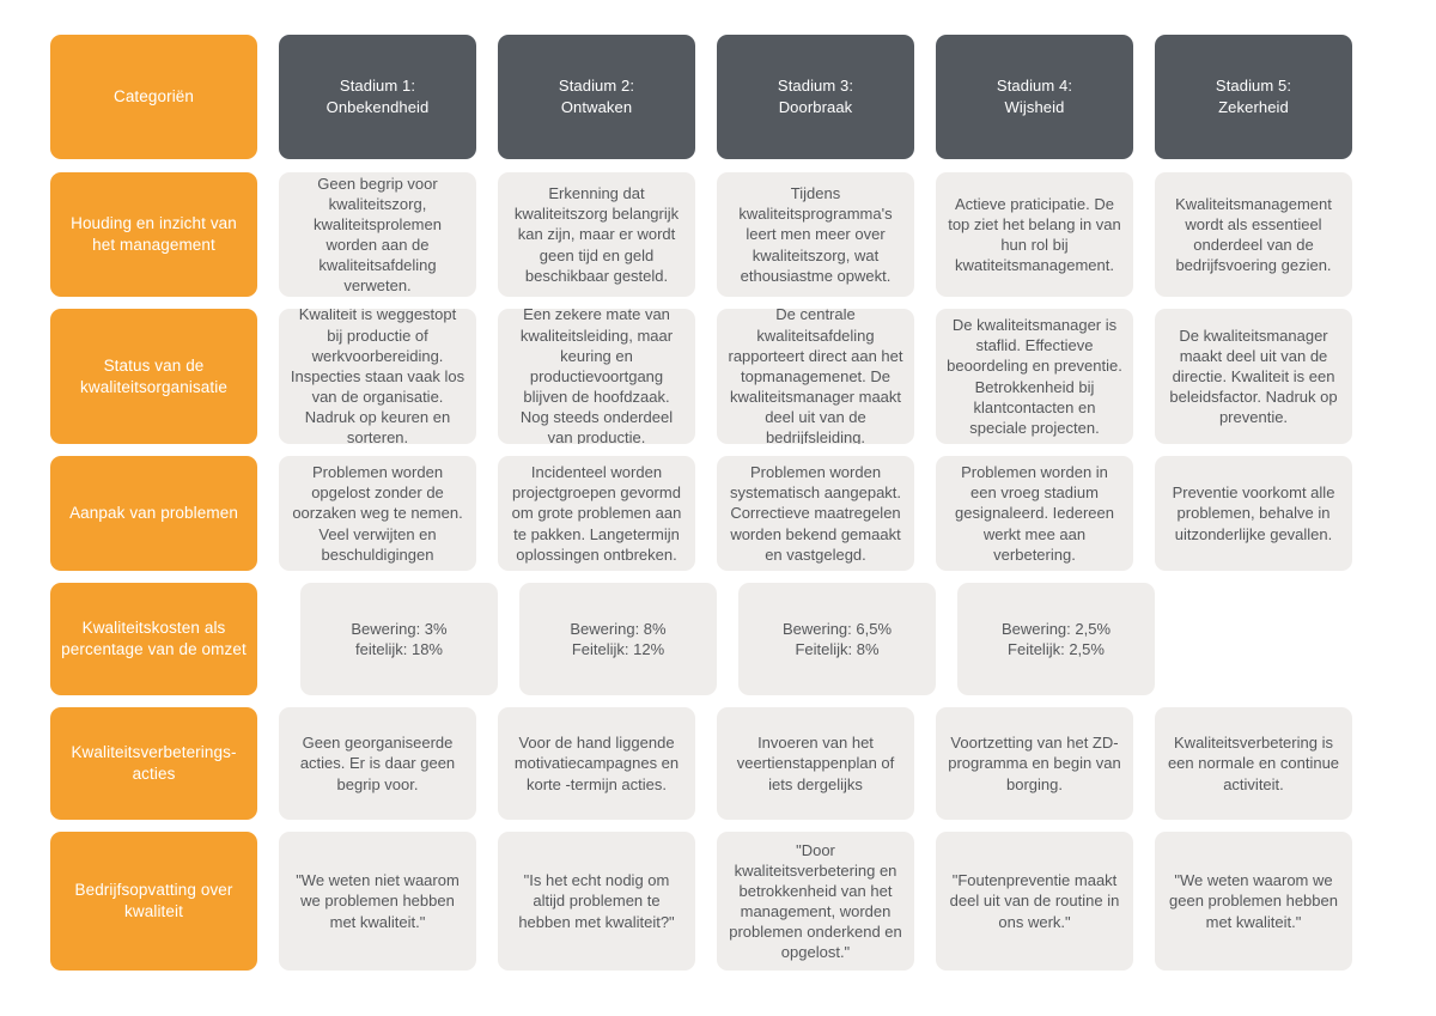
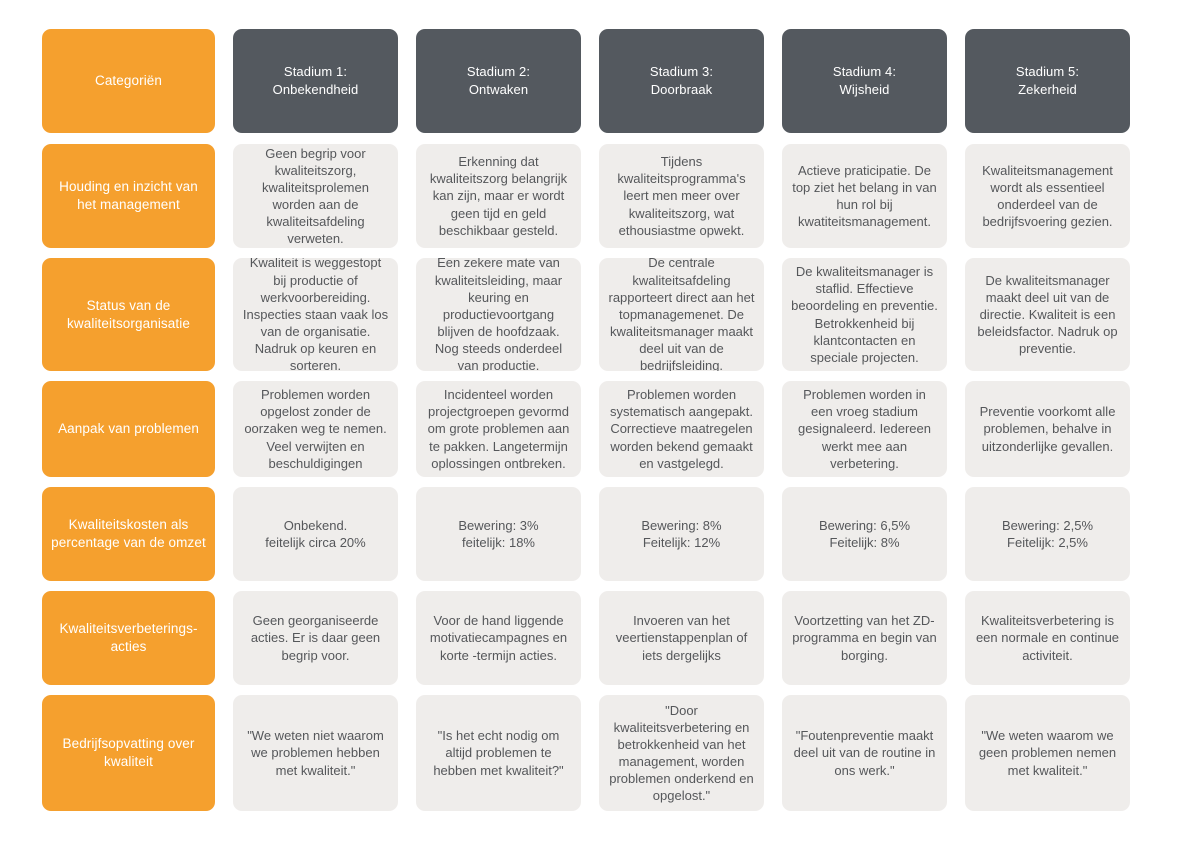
  Categoriën
  Stadium 1:
  Onbekendheid
  Stadium 2:
  Ontwaken
  Stadium 3:
  Doorbraak
  Stadium 4:
  Wijsheid
  Stadium 5:
  Zekerheid
  Houding en inzicht van het management
  Geen begrip voor kwaliteitszorg, kwaliteitsprolemen worden aan de kwaliteitsafdeling verweten.
  Erkenning dat kwaliteitszorg belangrijk kan zijn, maar er wordt geen tijd en geld beschikbaar gesteld.
  Tijdens kwaliteitsprogramma's leert men meer over kwaliteitszorg, wat ethousiastme opwekt.
  Actieve praticipatie. De top ziet het belang in van hun rol bij kwatiteitsmanagement.
  Kwaliteitsmanagement wordt als essentieel onderdeel van de bedrijfsvoering gezien.
  Status van de kwaliteitsorganisatie
  Kwaliteit is weggestopt bij productie of werkvoorbereiding. Inspecties staan vaak los van de organisatie. Nadruk op keuren en sorteren.
  Een zekere mate van kwaliteitsleiding, maar keuring en productievoortgang blijven de hoofdzaak. Nog steeds onderdeel van productie.
  De centrale kwaliteitsafdeling rapporteert direct aan het topmanagemenet. De kwaliteitsmanager maakt deel uit van de bedrijfsleiding.
  De kwaliteitsmanager is staflid. Effectieve beoordeling en preventie. Betrokkenheid bij klantcontacten en speciale projecten.
  De kwaliteitsmanager maakt deel uit van de directie. Kwaliteit is een beleidsfactor. Nadruk op preventie.
  Aanpak van problemen
  Problemen worden opgelost zonder de oorzaken weg te nemen. Veel verwijten en beschuldigingen
  Incidenteel worden projectgroepen gevormd om grote problemen aan te pakken. Langetermijn oplossingen ontbreken.
  Problemen worden systematisch aangepakt. Correctieve maatregelen worden bekend gemaakt en vastgelegd.
  Problemen worden in een vroeg stadium gesignaleerd. Iedereen werkt mee aan verbetering.
  Preventie voorkomt alle problemen, behalve in uitzonderlijke gevallen.
  Kwaliteitskosten als percentage van de omzet
+ Onbekend.
+ feitelijk circa 20%
  Bewering: 3%
  feitelijk: 18%
  Bewering: 8%
  Feitelijk: 12%
  Bewering: 6,5%
  Feitelijk: 8%
  Bewering: 2,5%
  Feitelijk: 2,5%
  Kwaliteitsverbeterings-acties
  Geen georganiseerde acties. Er is daar geen begrip voor.
  Voor de hand liggende motivatiecampagnes en korte -termijn acties.
  Invoeren van het veertienstappenplan of iets dergelijks
  Voortzetting van het ZD-programma en begin van borging.
  Kwaliteitsverbetering is een normale en continue activiteit.
  Bedrijfsopvatting over kwaliteit
  "We weten niet waarom we problemen hebben met kwaliteit."
  "Is het echt nodig om altijd problemen te hebben met kwaliteit?"
  "Door kwaliteitsverbetering en betrokkenheid van het management, worden problemen onderkend en opgelost."
  "Foutenpreventie maakt deel uit van de routine in ons werk."
- "We weten waarom we geen problemen hebben met kwaliteit."
+ "We weten waarom we geen problemen nemen met kwaliteit."
